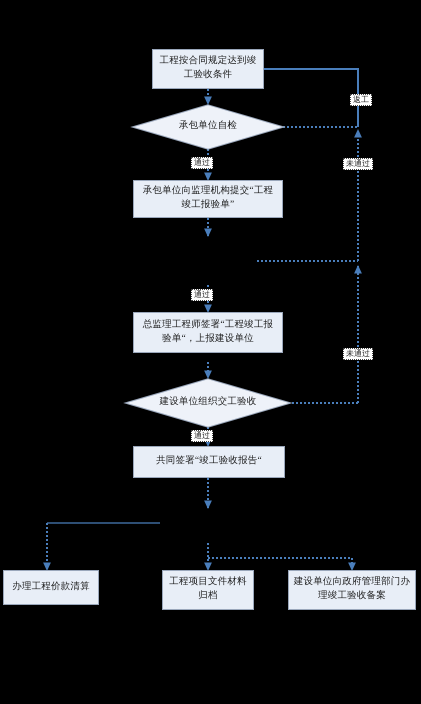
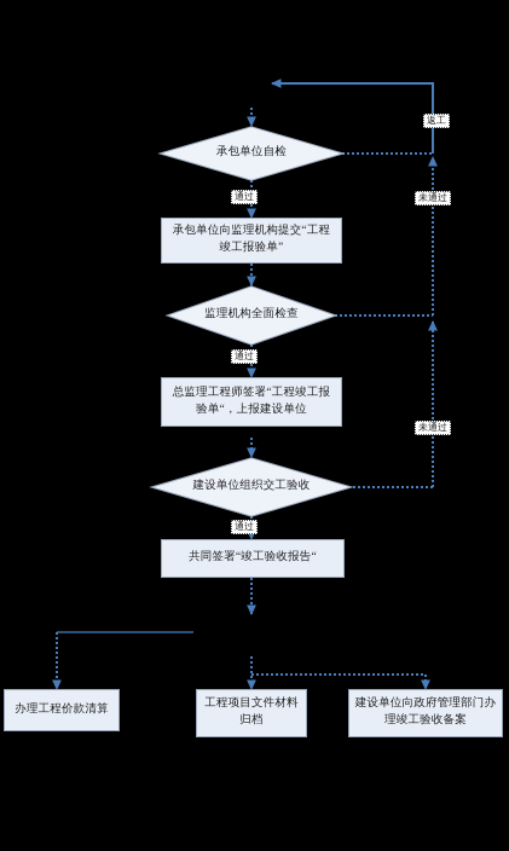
- 工程按合同规定达到竣工验收条件
  承包单位自检
  承包单位向监理机构提交“工程竣工报验单”
+ 监理机构全面检查
  总监理工程师签署“工程竣工报验单“，上报建设单位
  建设单位组织交工验收
  共同签署“竣工验收报告“
  办理工程价款清算
  工程项目文件材料归档
  建设单位向政府管理部门办理竣工验收备案
  通过
  通过
  通过
  返工
  未通过
  未通过
